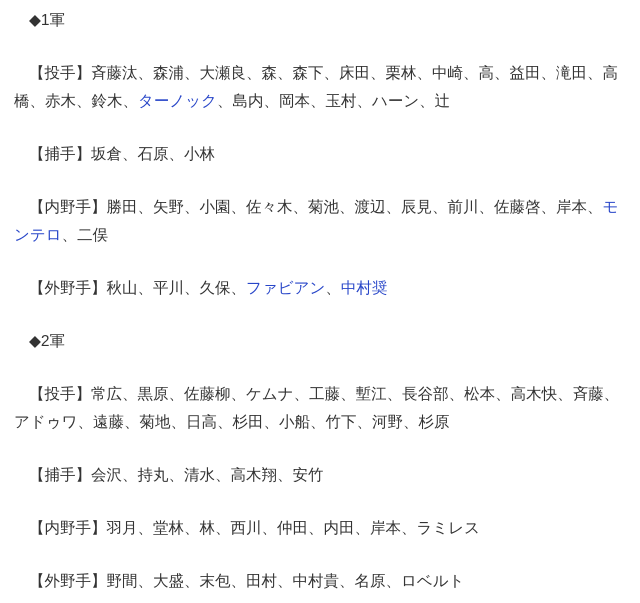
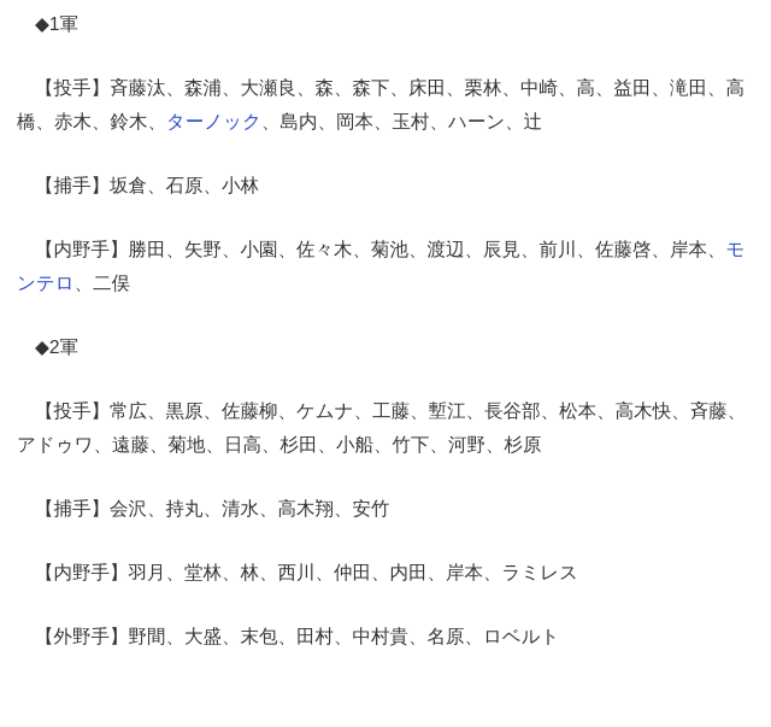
  ◆1軍
  【投手】斉藤汰、森浦、大瀬良、森、森下、床田、栗林、中崎、高、益田、滝田、高橋、赤木、鈴木、ターノック、島内、岡本、玉村、ハーン、辻
  【捕手】坂倉、石原、小林
  【内野手】勝田、矢野、小園、佐々木、菊池、渡辺、辰見、前川、佐藤啓、岸本、モンテロ、二俣
- 【外野手】秋山、平川、久保、ファビアン、中村奨
  ◆2軍
  【投手】常広、黒原、佐藤柳、ケムナ、工藤、塹江、長谷部、松本、高木快、斉藤、アドゥワ、遠藤、菊地、日高、杉田、小船、竹下、河野、杉原
  【捕手】会沢、持丸、清水、高木翔、安竹
  【内野手】羽月、堂林、林、西川、仲田、内田、岸本、ラミレス
  【外野手】野間、大盛、末包、田村、中村貴、名原、ロベルト
